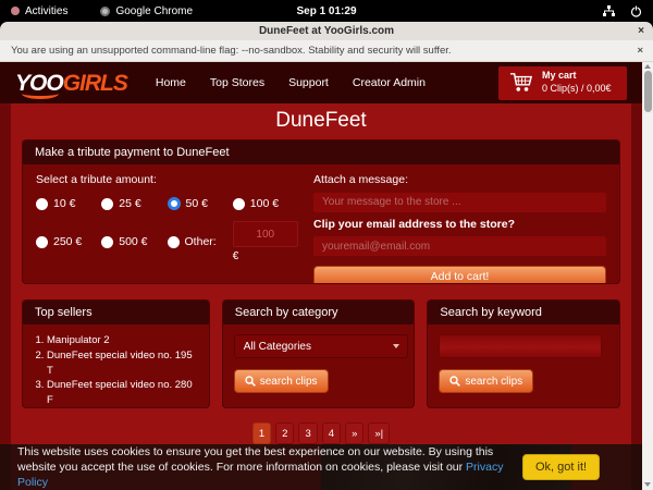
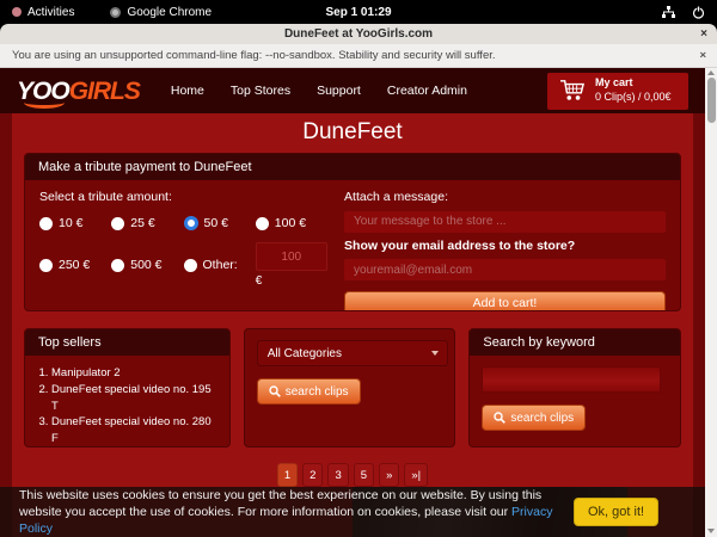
  Activities
  Google Chrome
  Sep 1 01:29
  DuneFeet at YooGirls.com
  ×
  You are using an unsupported command-line flag: --no-sandbox. Stability and security will suffer.
  ×
  YOOGIRLS
  Home
  Top Stores
  Support
  Creator Admin
  My cart
  0 Clip(s) / 0,00€
  DuneFeet
  Make a tribute payment to DuneFeet
  Select a tribute amount:
  10 €
  25 €
  50 €
  100 €
  250 €
  500 €
  Other:
  100
  €
  Attach a message:
  Your message to the store ...
- Clip your email address to the store?
+ Show your email address to the store?
  youremail@email.com Add to cart!
  Top sellers
  Manipulator 2
  DuneFeet special video no. 195 T
  DuneFeet special video no. 280 F
- Search by category
  All Categories
  search clips
  Search by keyword
  search clips
  1
  2
  3
- 4
+ 5
  »
  »|
  This website uses cookies to ensure you get the best experience on our website. By using this website you accept the use of cookies. For more information on cookies, please visit our Privacy Policy
  Ok, got it!
